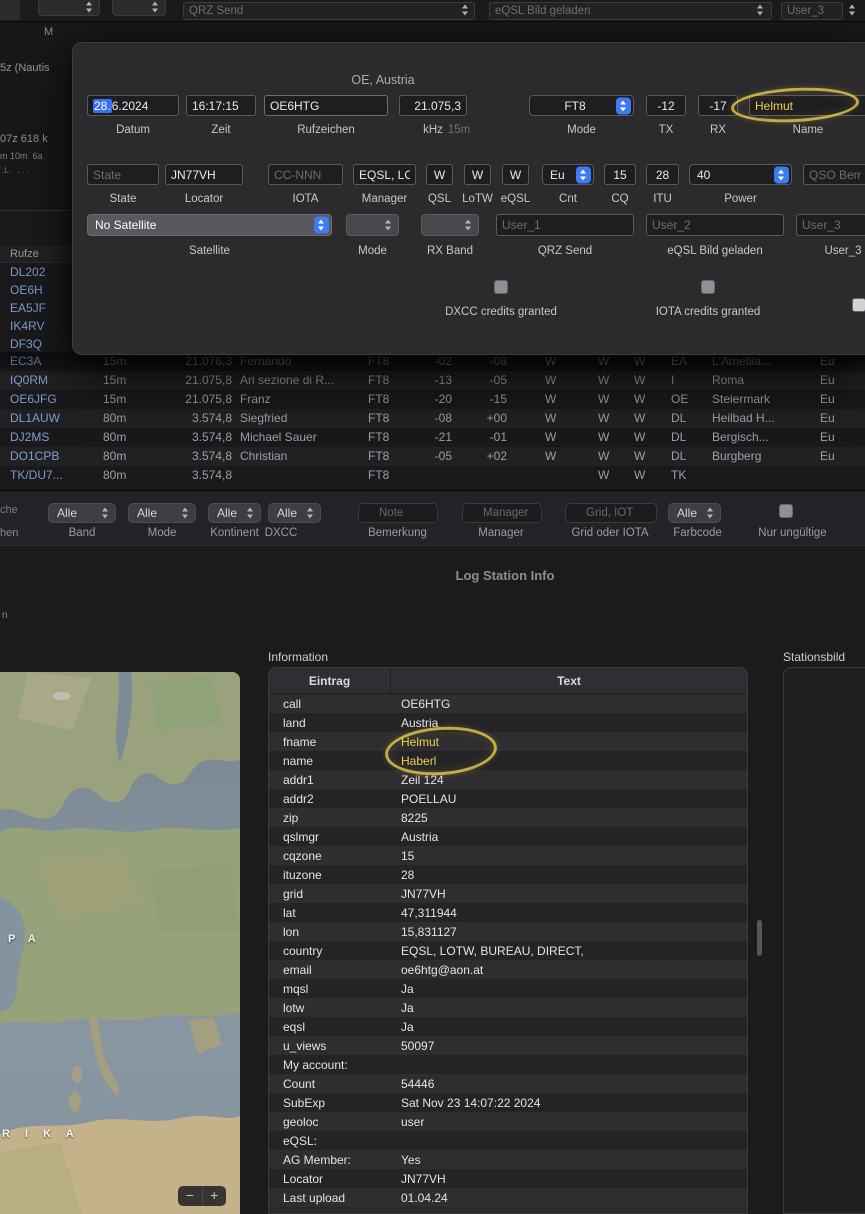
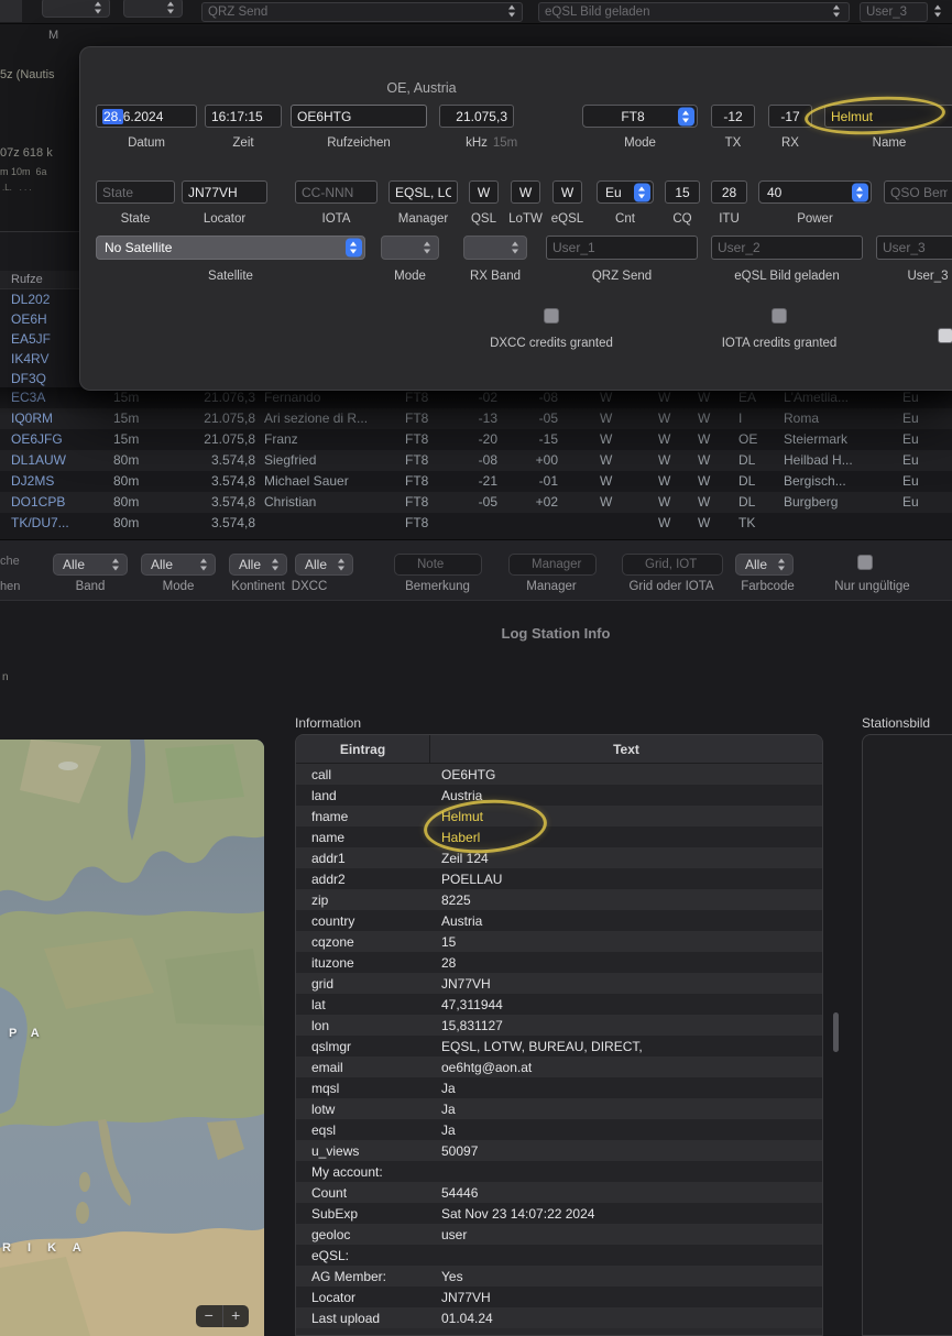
  QRZ Send
  eQSL Bild geladen
  User_3
  M
  5z (Nautis
  07z 618 k
  m 10m 6a
  .L. . . .
  Rufze
  DL202
  OE6H
  EA5JF
  IK4RV
  DF3Q
  IQ0RM
  15m
  21.075,8
  Ari sezione di R...
  FT8
  -13
  -05
  W
  W
  W
  I
  Roma
  Eu
  OE6JFG
  15m
  21.075,8
  Franz
  FT8
  -20
  -15
  W
  W
  W
  OE
  Steiermark
  Eu
  DL1AUW
  80m
  3.574,8
  Siegfried
  FT8
  -08
  +00
  W
  W
  W
  DL
  Heilbad H...
  Eu
  DJ2MS
  80m
  3.574,8
  Michael Sauer
  FT8
  -21
  -01
  W
  W
  W
  DL
  Bergisch...
  Eu
  DO1CPB
  80m
  3.574,8
  Christian
  FT8
  -05
  +02
  W
  W
  W
  DL
  Burgberg
  Eu
  TK/DU7...
  80m
  3.574,8
  FT8
  W
  W
  TK
  OE, Austria
  28.
  6.2024
  16:17:15
  OE6HTG
  21.075,3
  FT8
  -12
  -17
  Helmut
  Datum
  Zeit
  Rufzeichen
  kHz
  15m
  Mode
  TX
  RX
  Name
  State
  JN77VH
  CC-NNN
  EQSL, LO
  W
  W
  W
  Eu
  15
  28
  40
  QSO Bem
  State
  Locator
  IOTA
  Manager
  QSL
  LoTW
  eQSL
  Cnt
  CQ
  ITU
  Power
  No Satellite
  User_1
  User_2
  User_3
  Satellite
  Mode
  RX Band
  QRZ Send
  eQSL Bild geladen
  User_3
  DXCC credits granted
  IOTA credits granted
  che
  hen
  Alle
  Alle
  Alle
  Alle
  Note
  Manager
  Grid, IOT
  Alle
  Band
  Mode
  Kontinent
  DXCC
  Bemerkung
  Manager
  Grid oder IOTA
  Farbcode
  Nur ungültige
  Log Station Info
  n
  P A
  R I K A
  −
  +
  Information
  Eintrag
  Text
  call
  OE6HTG
  land
  Austria
  fname
  Helmut
  name
  Haberl
  addr1
  Zeil 124
  addr2
  POELLAU
  zip
  8225
- qslmgr
+ country
  Austria
  cqzone
  15
  ituzone
  28
  grid
  JN77VH
  lat
  47,311944
  lon
  15,831127
- country
+ qslmgr
  EQSL, LOTW, BUREAU, DIRECT,
  email
  oe6htg@aon.at
  mqsl
  Ja
  lotw
  Ja
  eqsl
  Ja
  u_views
  50097
  My account:
  Count
  54446
  SubExp
  Sat Nov 23 14:07:22 2024
  geoloc
  user
  eQSL:
  AG Member:
  Yes
  Locator
  JN77VH
  Last upload
  01.04.24
  Stationsbild
